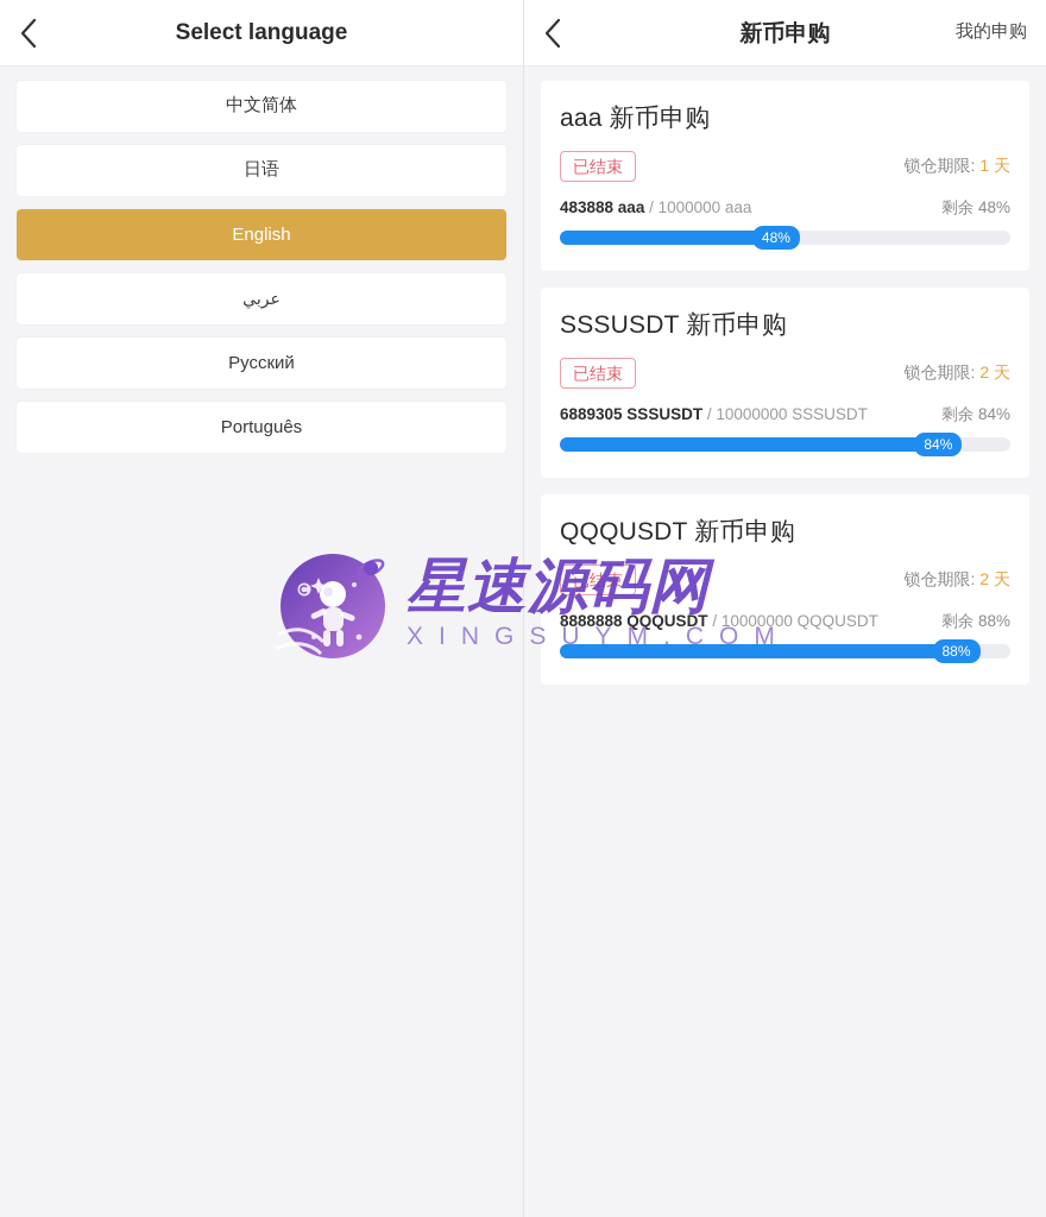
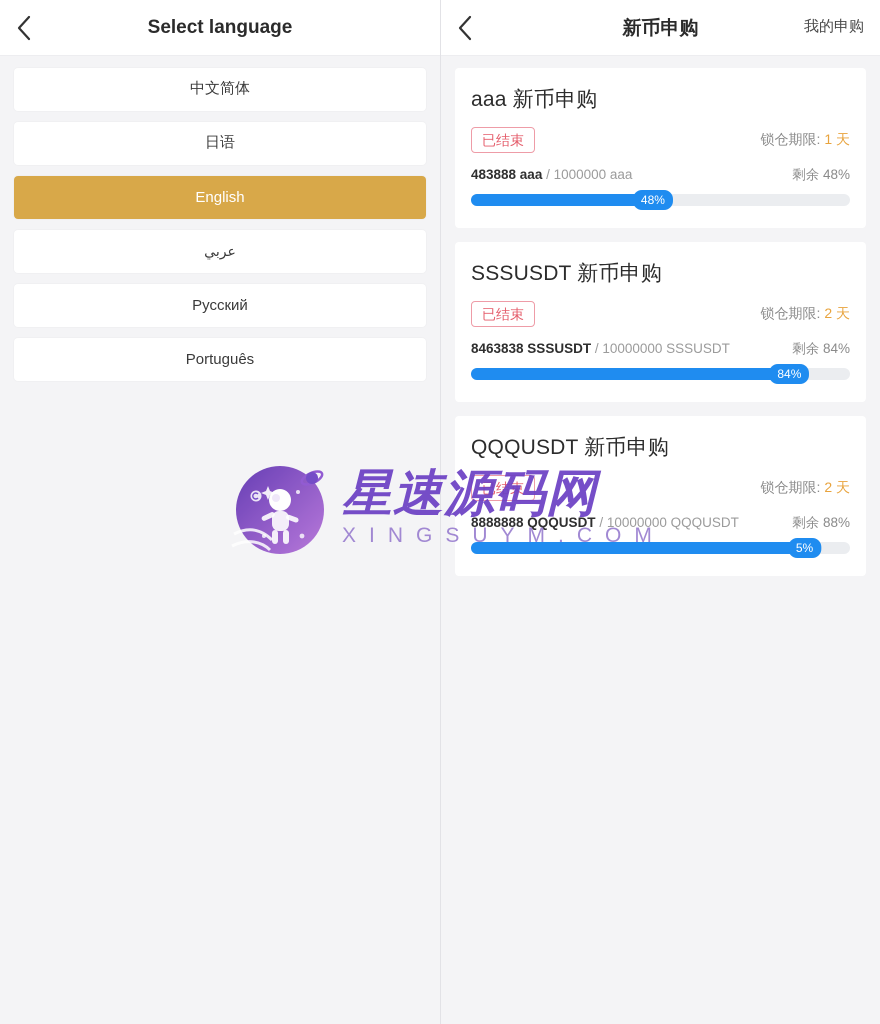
  Select language
  中文简体
  日语
  English
  عربي
  Русский
  Português
  新币申购
  我的申购
  aaa 新币申购
  已结束
  锁仓期限: 1 天
  483888 aaa / 1000000 aaa
  剩余 48%
  48%
  SSSUSDT 新币申购
  已结束
  锁仓期限: 2 天
- 6889305 SSSUSDT / 10000000 SSSUSDT
+ 8463838 SSSUSDT / 10000000 SSSUSDT
  剩余 84%
  84%
  QQQUSDT 新币申购
  已结束
  锁仓期限: 2 天
  8888888 QQQUSDT / 10000000 QQQUSDT
  剩余 88%
- 88%
+ 5%
  星速源码网
  XINGSUYM.COM
